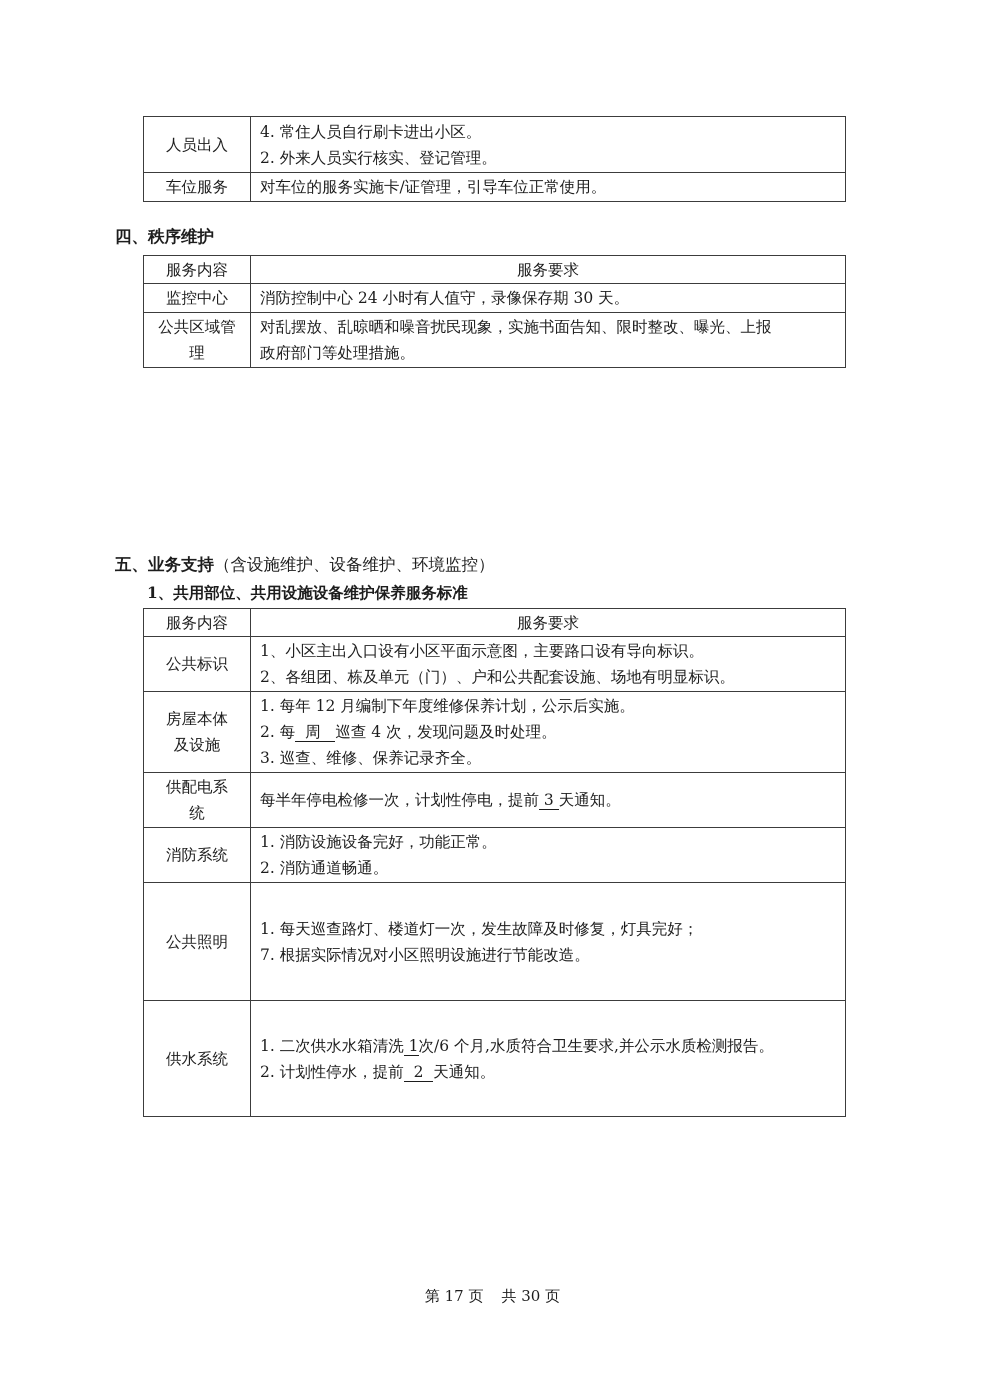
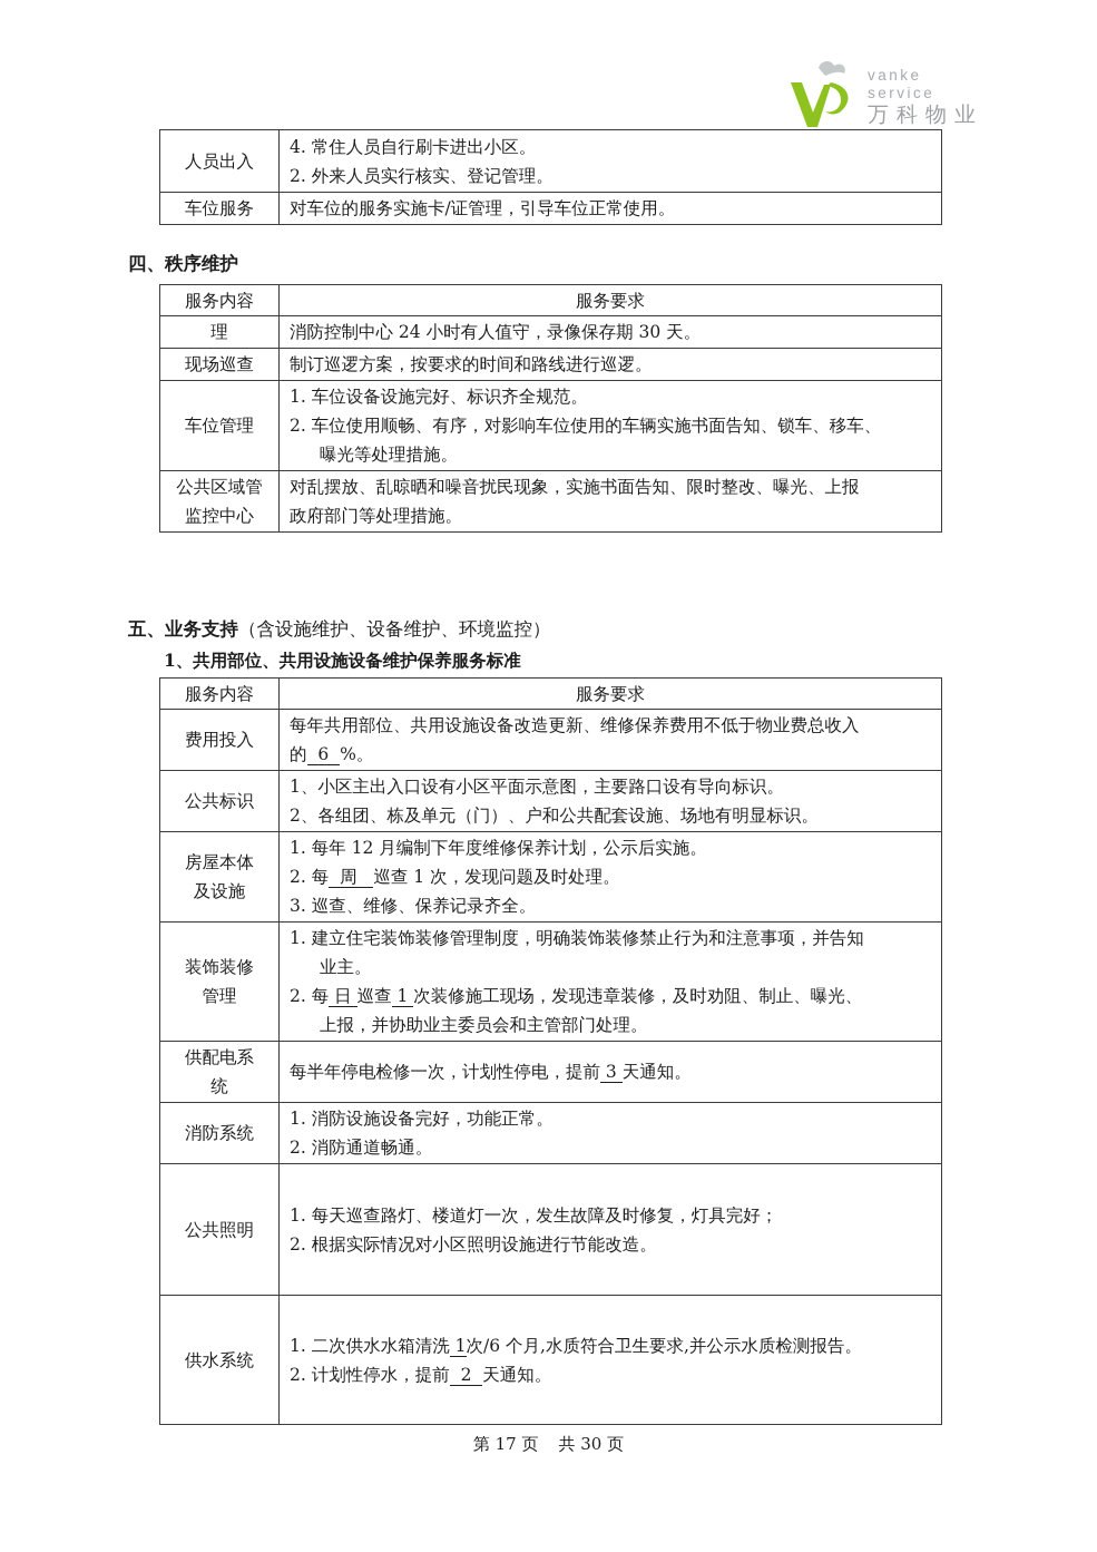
+ vanke service
+ 万科物业
  人员出入	4. 常住人员自行刷卡进出小区。 2. 外来人员实行核实、登记管理。
  车位服务	对车位的服务实施卡/证管理，引导车位正常使用。
  四、秩序维护
  服务内容	服务要求
- 监控中心	消防控制中心 24 小时有人值守，录像保存期 30 天。
+ 理	消防控制中心 24 小时有人值守，录像保存期 30 天。
+ 现场巡查	制订巡逻方案，按要求的时间和路线进行巡逻。
+ 车位管理	1. 车位设备设施完好、标识齐全规范。 2. 车位使用顺畅、有序，对影响车位使用的车辆实施书面告知、锁车、移车、 曝光等处理措施。
- 公共区域管 理	对乱摆放、乱晾晒和噪音扰民现象，实施书面告知、限时整改、曝光、上报 政府部门等处理措施。
+ 公共区域管 监控中心	对乱摆放、乱晾晒和噪音扰民现象，实施书面告知、限时整改、曝光、上报 政府部门等处理措施。
  五、业务支持（含设施维护、设备维护、环境监控）
  1、共用部位、共用设施设备维护保养服务标准
  服务内容	服务要求
+ 费用投入	每年共用部位、共用设施设备改造更新、维修保养费用不低于物业费总收入 的 6 %。
  公共标识	1、小区主出入口设有小区平面示意图，主要路口设有导向标识。 2、各组团、栋及单元（门）、户和公共配套设施、场地有明显标识。
- 房屋本体 及设施	1. 每年 12 月编制下年度维修保养计划，公示后实施。 2. 每 周 巡查 4 次，发现问题及时处理。 3. 巡查、维修、保养记录齐全。
+ 房屋本体 及设施	1. 每年 12 月编制下年度维修保养计划，公示后实施。 2. 每 周 巡查 1 次，发现问题及时处理。 3. 巡查、维修、保养记录齐全。
+ 装饰装修 管理	1. 建立住宅装饰装修管理制度，明确装饰装修禁止行为和注意事项，并告知 业主。 2. 每 日 巡查 1 次装修施工现场，发现违章装修，及时劝阻、制止、曝光、 上报，并协助业主委员会和主管部门处理。
  供配电系 统	每半年停电检修一次，计划性停电，提前 3 天通知。
  消防系统	1. 消防设施设备完好，功能正常。 2. 消防通道畅通。
- 公共照明	1. 每天巡查路灯、楼道灯一次，发生故障及时修复，灯具完好； 7. 根据实际情况对小区照明设施进行节能改造。
+ 公共照明	1. 每天巡查路灯、楼道灯一次，发生故障及时修复，灯具完好； 2. 根据实际情况对小区照明设施进行节能改造。
  供水系统	1. 二次供水水箱清洗 1次/6 个月,水质符合卫生要求,并公示水质检测报告。 2. 计划性停水，提前 2 天通知。
  第 17 页 共 30 页
